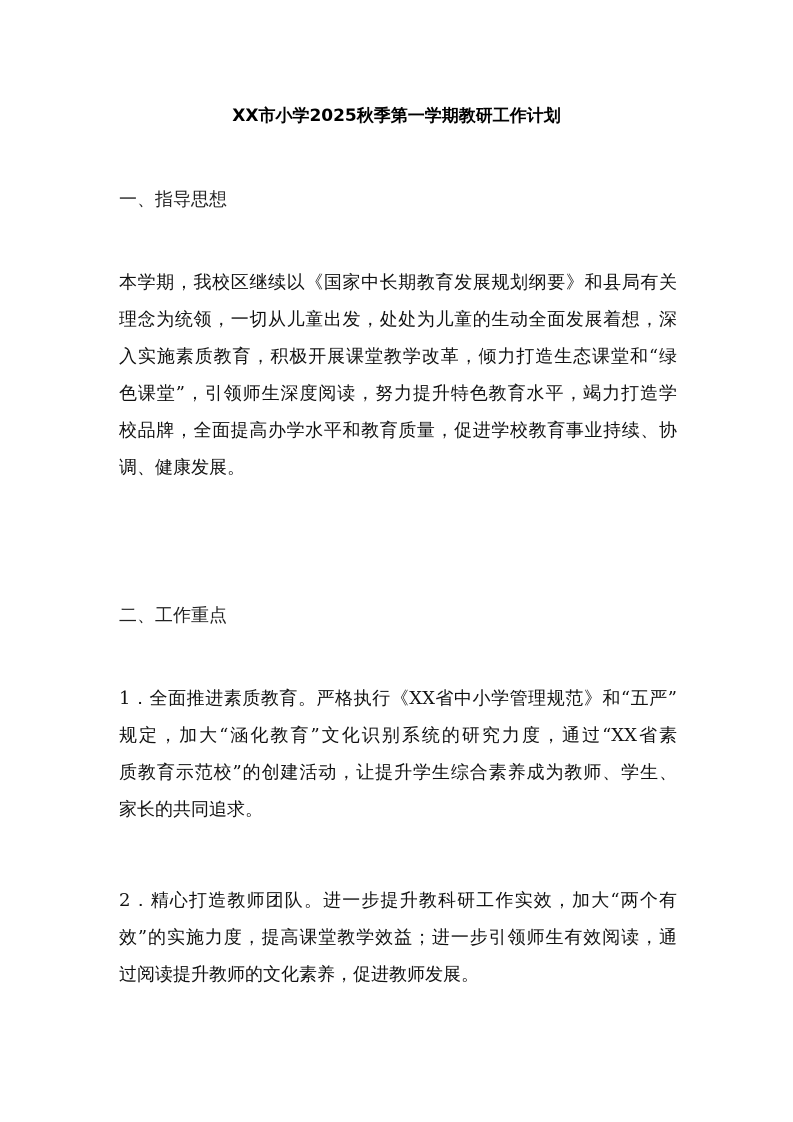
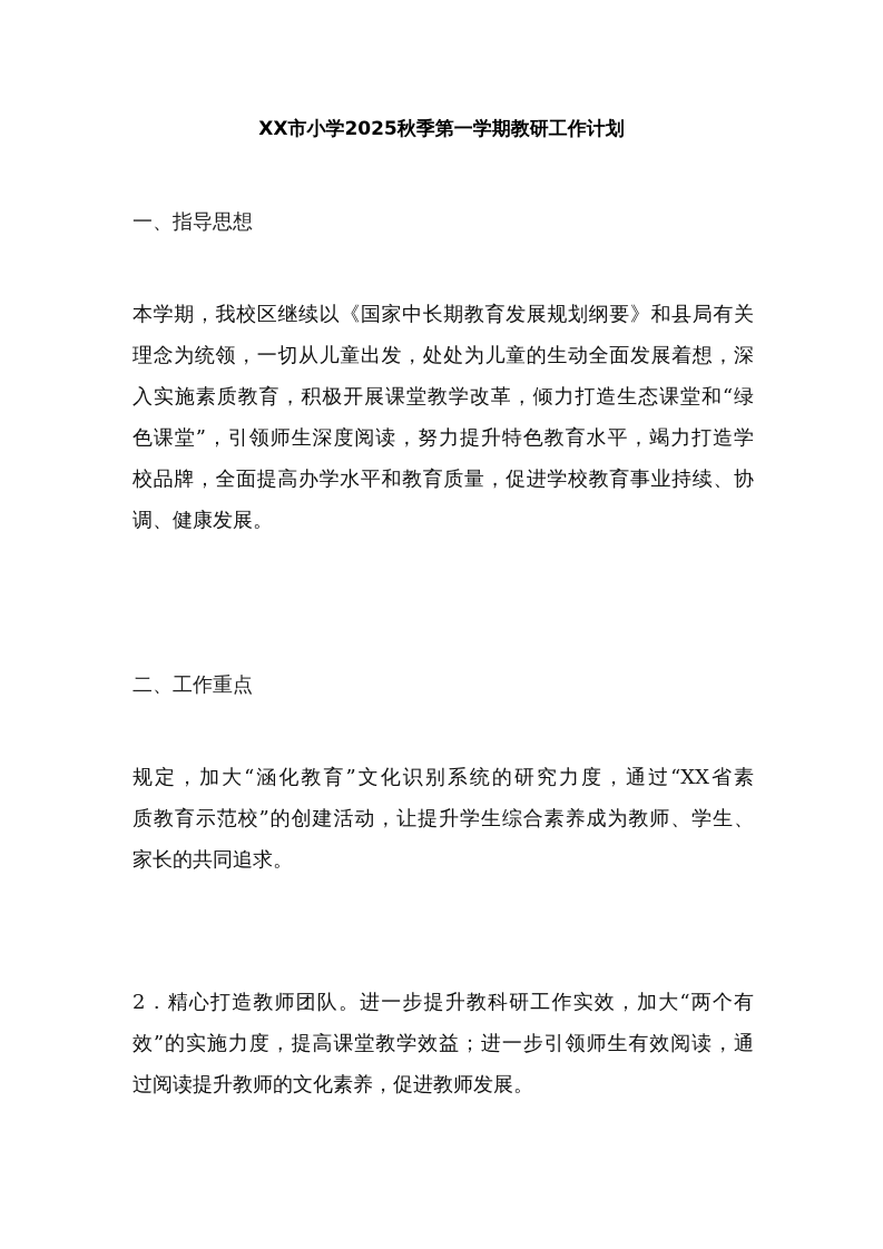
  XX市小学2025秋季第一学期教研工作计划
  一、指导思想
  本学期，我校区继续以《国家中长期教育发展规划纲要》和县局有关
  理念为统领，一切从儿童出发，处处为儿童的生动全面发展着想，深
  入实施素质教育，积极开展课堂教学改革，倾力打造生态课堂和“绿
  色课堂”，引领师生深度阅读，努力提升特色教育水平，竭力打造学
  校品牌，全面提高办学水平和教育质量，促进学校教育事业持续、协
  调、健康发展。
  二、工作重点
- 1．全面推进素质教育。严格执行《XX省中小学管理规范》和“五严”
  规定，加大“涵化教育”文化识别系统的研究力度，通过“XX省素
  质教育示范校”的创建活动，让提升学生综合素养成为教师、学生、
  家长的共同追求。
  2．精心打造教师团队。进一步提升教科研工作实效，加大“两个有
  效”的实施力度，提高课堂教学效益；进一步引领师生有效阅读，通
  过阅读提升教师的文化素养，促进教师发展。
